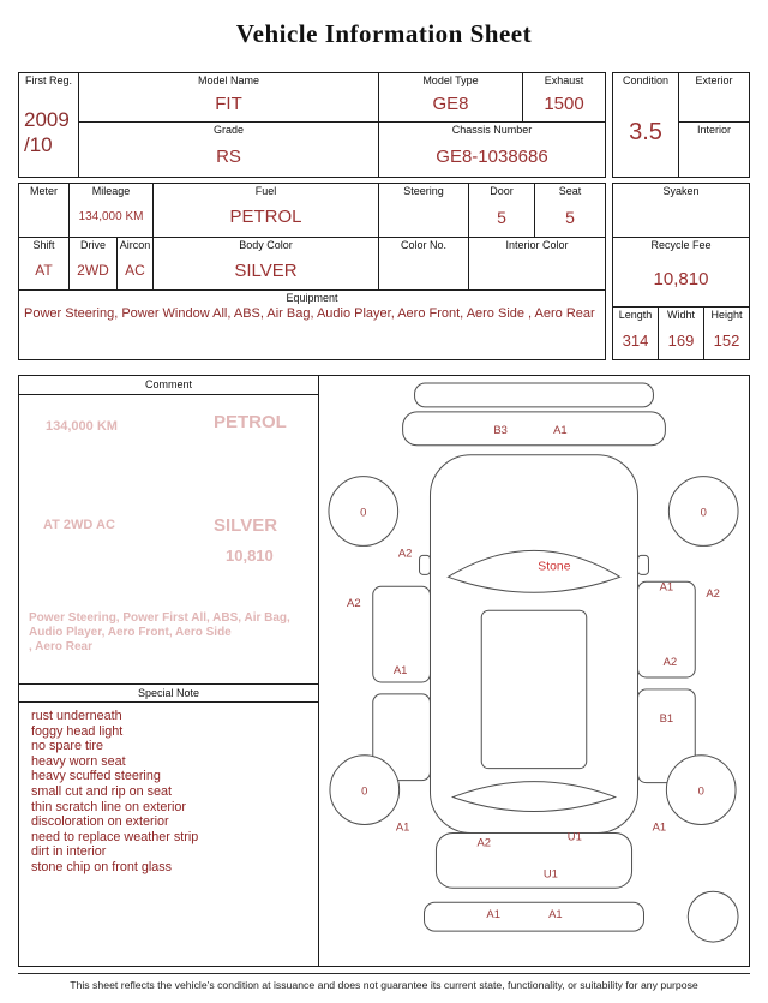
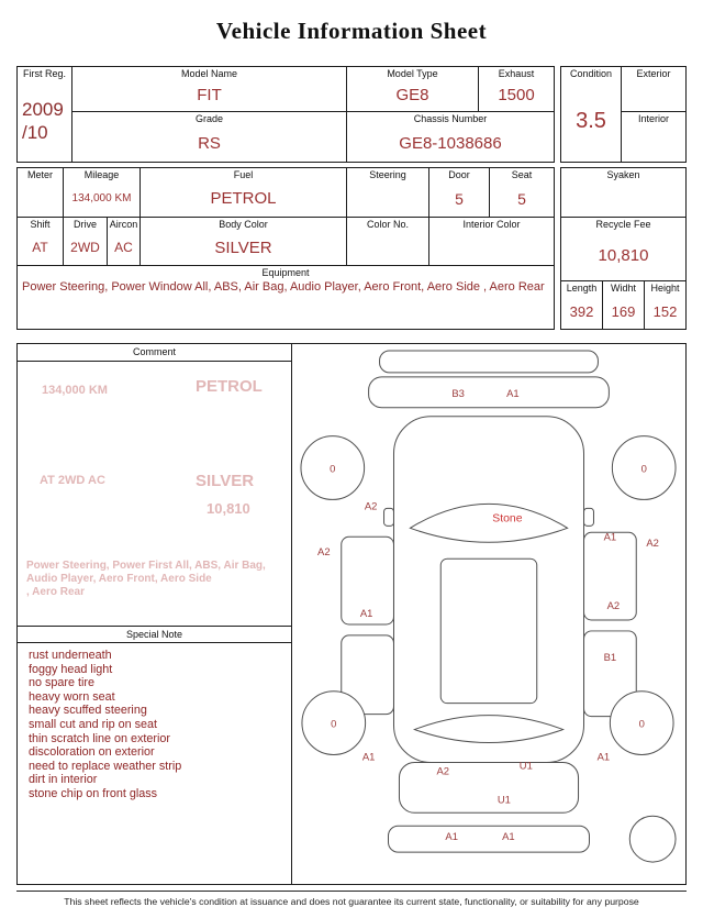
  Vehicle Information Sheet
  First Reg.
  2009
  /10
  Model Name
  FIT
  Model Type
  GE8
  Exhaust
  1500
  Grade
  RS
  Chassis Number
  GE8-1038686
  Condition
  3.5
  Exterior
  Interior
  Meter
  Mileage
  134,000 KM
  Fuel
  PETROL
  Steering
  Door
  5
  Seat
  5
  Shift
  AT
  Drive
  2WD
  Aircon
  AC
  Body Color
  SILVER
  Color No.
  Interior Color
  Equipment
  Power Steering, Power Window All, ABS, Air Bag, Audio Player, Aero Front, Aero Side , Aero Rear
  Syaken
  Recycle Fee
  10,810
  Length
- 314
+ 392
  Widht
  169
  Height
  152
  Comment
  134,000 KM
  PETROL
  AT 2WD AC
  SILVER
  10,810
  Power Steering, Power First All, ABS, Air Bag,
  Audio Player, Aero Front, Aero Side
  , Aero Rear
  Special Note
  rust underneath
  foggy head light
  no spare tire
  heavy worn seat
  heavy scuffed steering
  small cut and rip on seat
  thin scratch line on exterior
  discoloration on exterior
  need to replace weather strip
  dirt in interior
  stone chip on front glass
  B3
  A1
  0
  0
  A2
  Stone
  A1
  A2
  A2
  A1
  A2
  B1
  0
  0
  A1
  A1
  A2
  U1
  U1
  A1
  A1
  This sheet reflects the vehicle's condition at issuance and does not guarantee its current state, functionality, or suitability for any purpose
